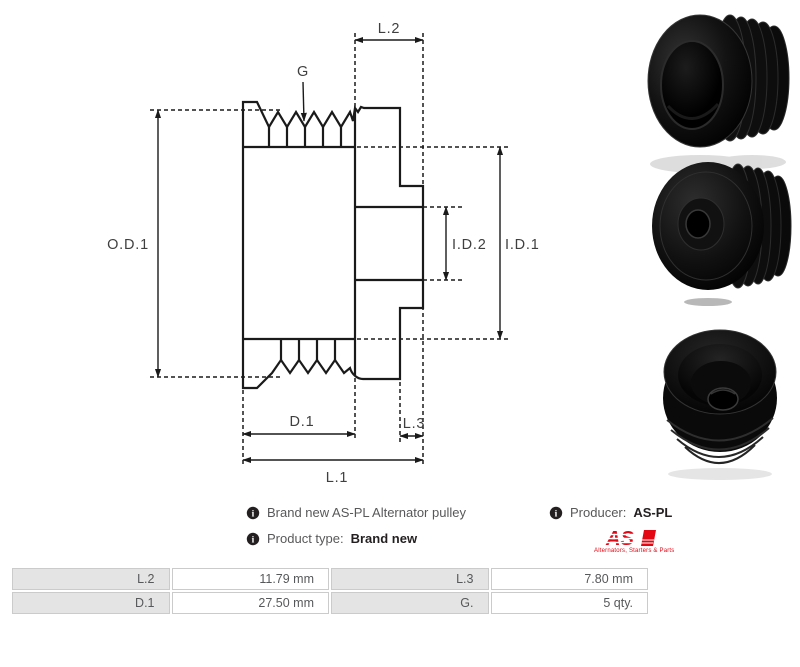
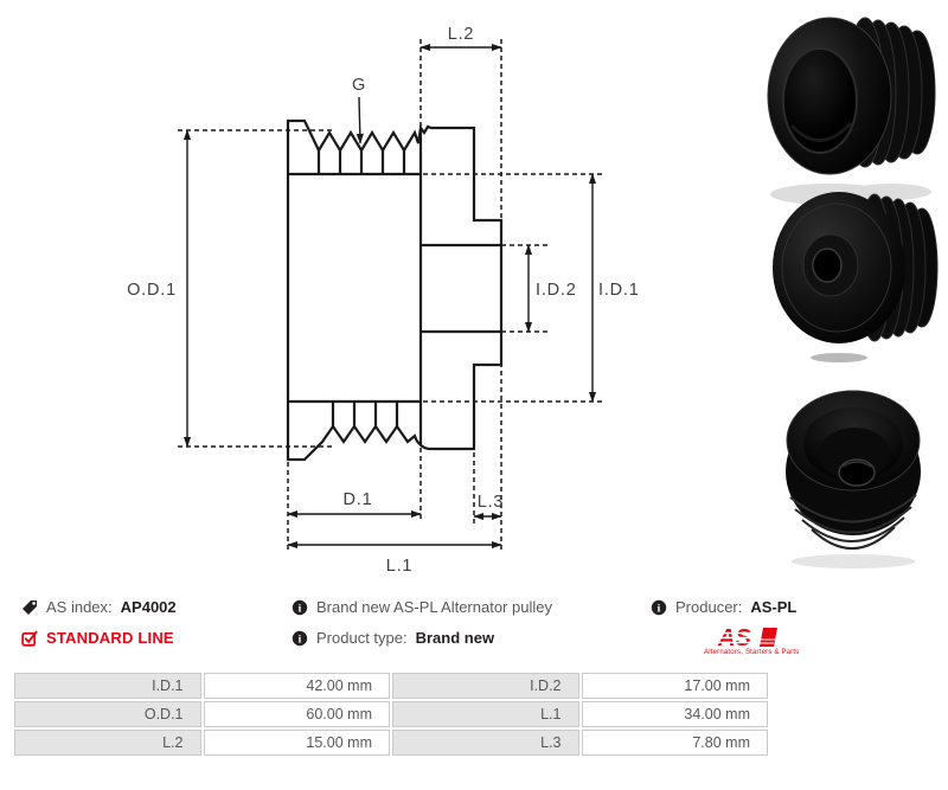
  L.2
  G
  O.D.1
  I.D.2
  I.D.1
  D.1
  L.3
  L.1
+ AS index:
+ AP4002
+ STANDARD LINE
  i
  Brand new AS-PL Alternator pulley
  i
  Product type:
  Brand new
  i
  Producer:
  AS-PL
+ I.D.1	42.00 mm	I.D.2	17.00 mm
+ O.D.1	60.00 mm	L.1	34.00 mm
- L.2	11.79 mm	L.3	7.80 mm
+ L.2	15.00 mm	L.3	7.80 mm
- D.1	27.50 mm	G.	5 qty.
